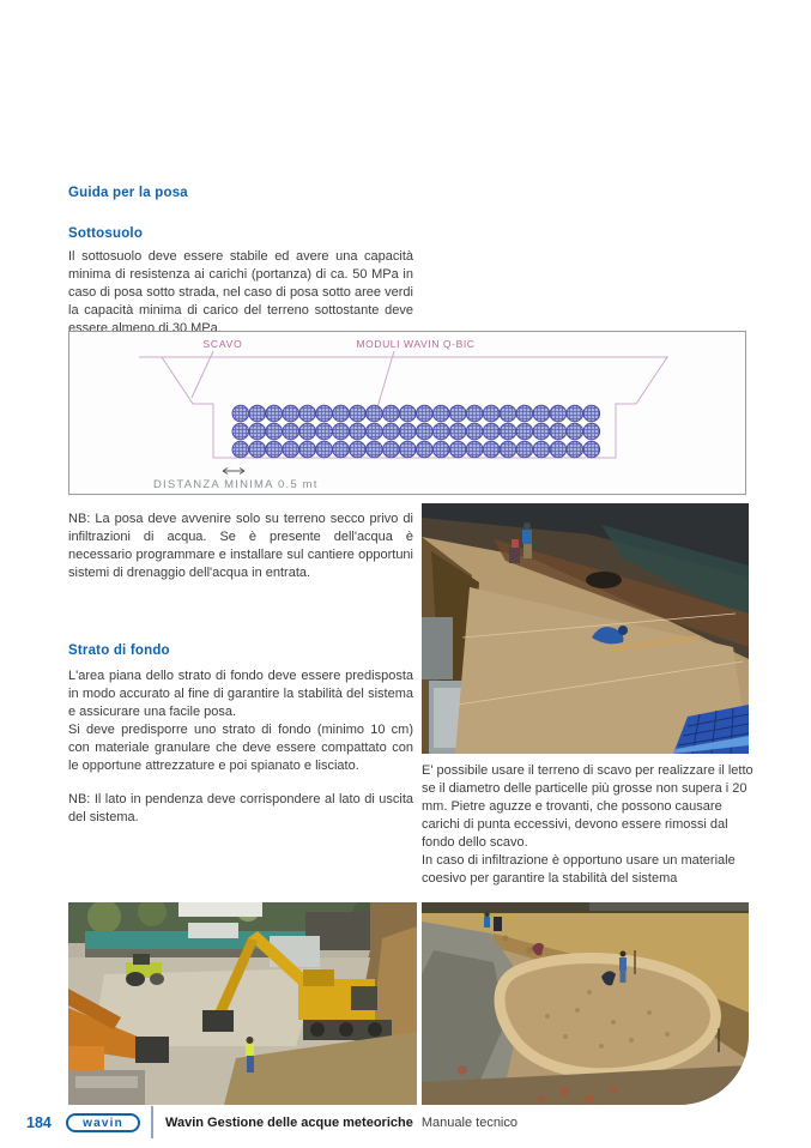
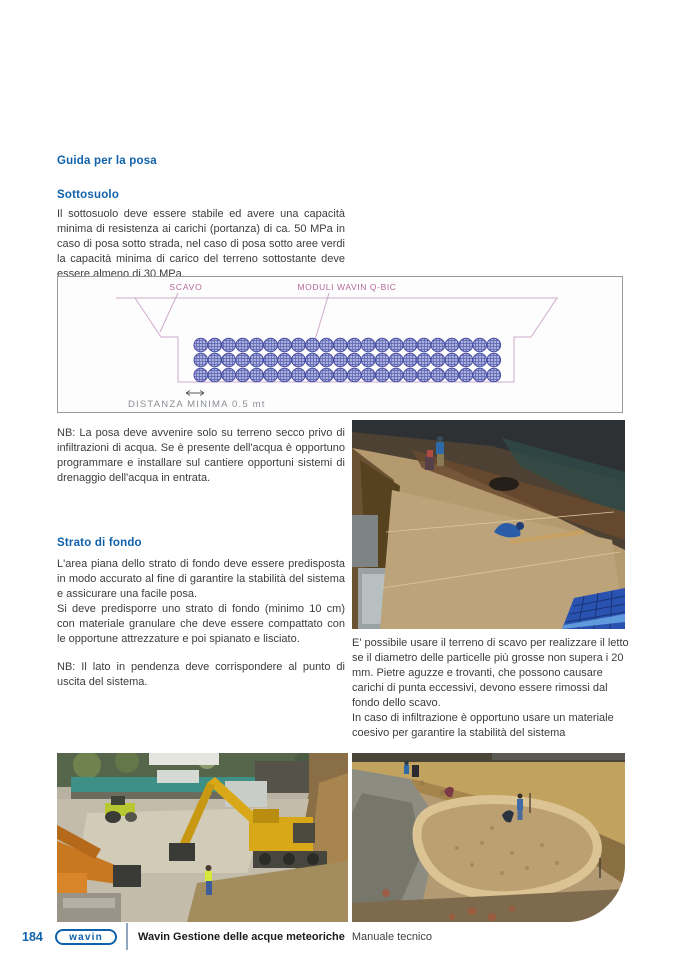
  Guida per la posa
  Sottosuolo
  Il sottosuolo deve essere stabile ed avere una capacità minima di resistenza ai carichi (portanza) di ca. 50 MPa in caso di posa sotto strada, nel caso di posa sotto aree verdi la capacità minima di carico del terreno sottostante deve essere almeno di 30 MPa.
  SCAVO
  MODULI WAVIN Q-BIC
  DISTANZA MINIMA 0.5 mt
- NB: La posa deve avvenire solo su terreno secco privo di infiltrazioni di acqua. Se è presente dell'acqua è necessario programmare e installare sul cantiere opportuni sistemi di drenaggio dell'acqua in entrata.
+ NB: La posa deve avvenire solo su terreno secco privo di infiltrazioni di acqua. Se è presente dell'acqua è opportuno programmare e installare sul cantiere opportuni sistemi di drenaggio dell'acqua in entrata.
  Strato di fondo
  L'area piana dello strato di fondo deve essere predisposta in modo accurato al fine di garantire la stabilità del sistema e assicurare una facile posa.
  Si deve predisporre uno strato di fondo (minimo 10 cm) con materiale granulare che deve essere compattato con le opportune attrezzature e poi spianato e lisciato.
- NB: Il lato in pendenza deve corrispondere al lato di uscita del sistema.
+ NB: Il lato in pendenza deve corrispondere al punto di uscita del sistema.
  E' possibile usare il terreno di scavo per realizzare il letto se il diametro delle particelle più grosse non supera i 20 mm. Pietre aguzze e trovanti, che possono causare carichi di punta eccessivi, devono essere rimossi dal fondo dello scavo.
  In caso di infiltrazione è opportuno usare un materiale coesivo per garantire la stabilità del sistema
  184
  wavin
  Wavin Gestione delle acque meteoriche Manuale tecnico
